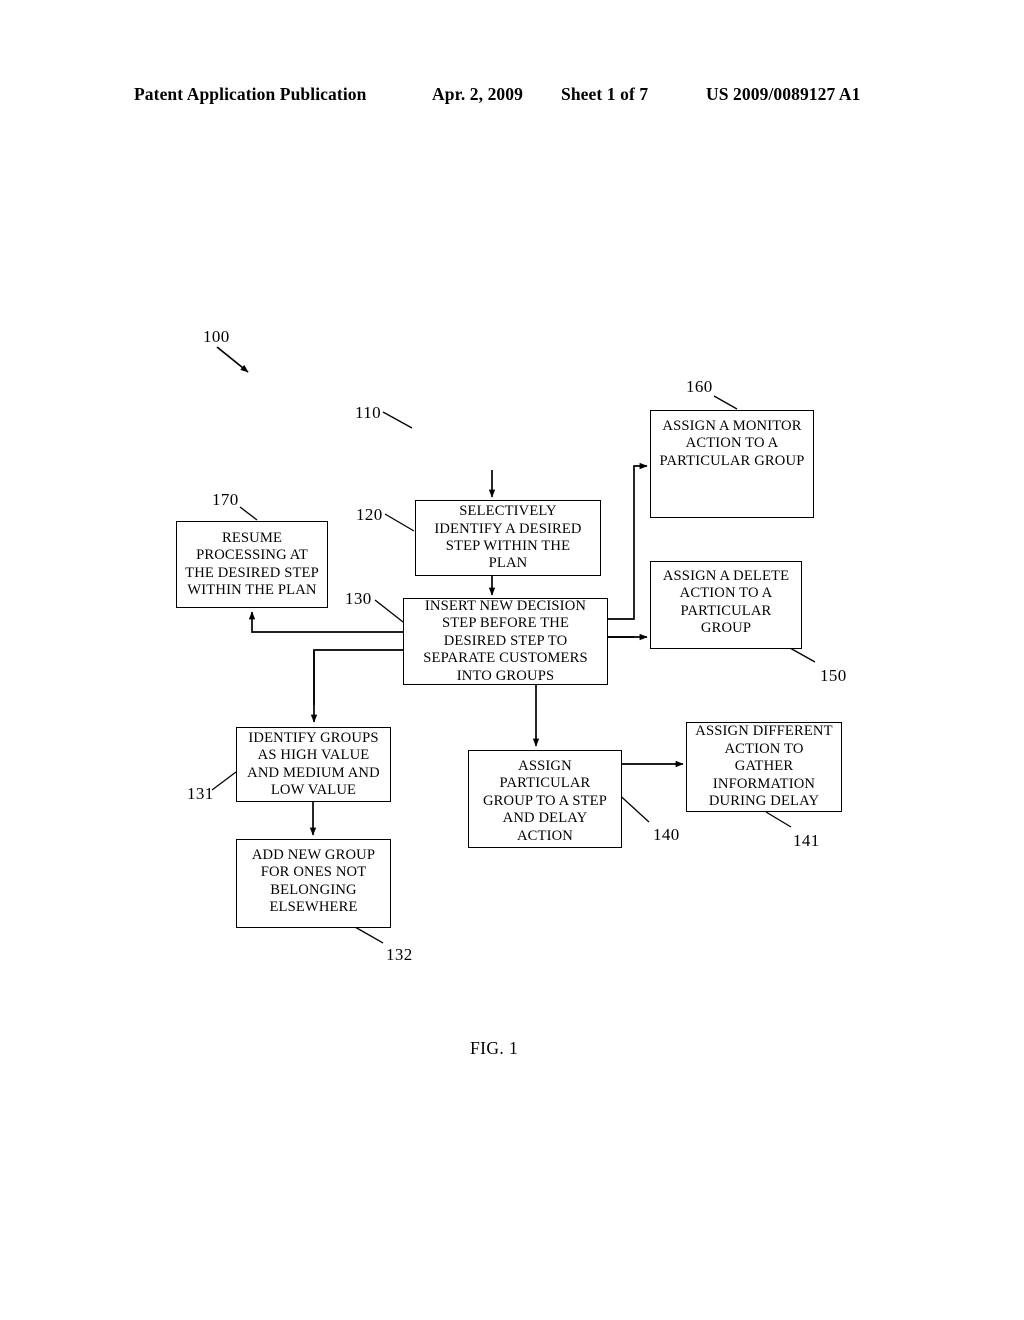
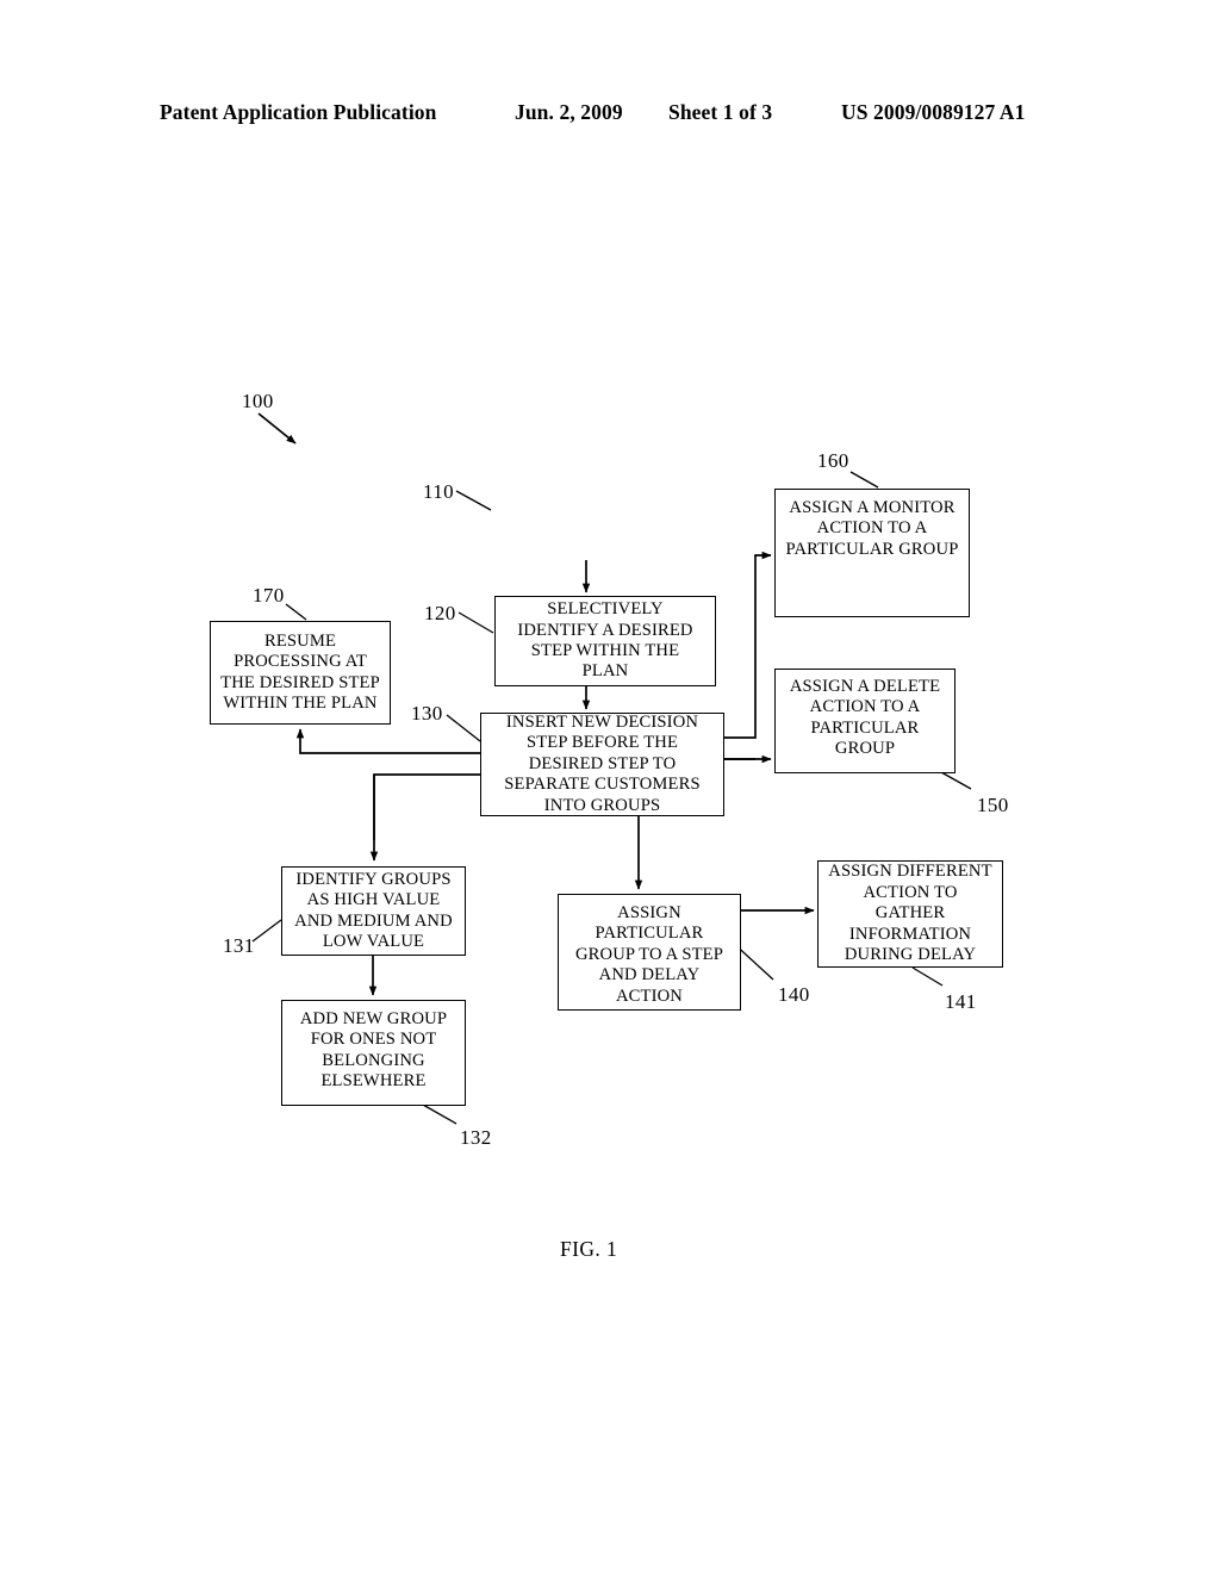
  Patent Application Publication
- Apr. 2, 2009
+ Jun. 2, 2009
- Sheet 1 of 7
+ Sheet 1 of 3
  US 2009/0089127 A1
  ASSIGN A MONITOR
  ACTION TO A
  PARTICULAR GROUP
  RESUME
  PROCESSING AT
  THE DESIRED STEP
  WITHIN THE PLAN
  SELECTIVELY
  IDENTIFY A DESIRED
  STEP WITHIN THE
  PLAN
  ASSIGN A DELETE
  ACTION TO A
  PARTICULAR
  GROUP
  INSERT NEW DECISION
  STEP BEFORE THE
  DESIRED STEP TO
  SEPARATE CUSTOMERS
  INTO GROUPS
  IDENTIFY GROUPS
  AS HIGH VALUE
  AND MEDIUM AND
  LOW VALUE
  ASSIGN
  PARTICULAR
  GROUP TO A STEP
  AND DELAY
  ACTION
  ASSIGN DIFFERENT
  ACTION TO
  GATHER
  INFORMATION
  DURING DELAY
  ADD NEW GROUP
  FOR ONES NOT
  BELONGING
  ELSEWHERE
  100
  110
  160
  170
  120
  130
  150
  131
  140
  141
  132
  FIG. 1
